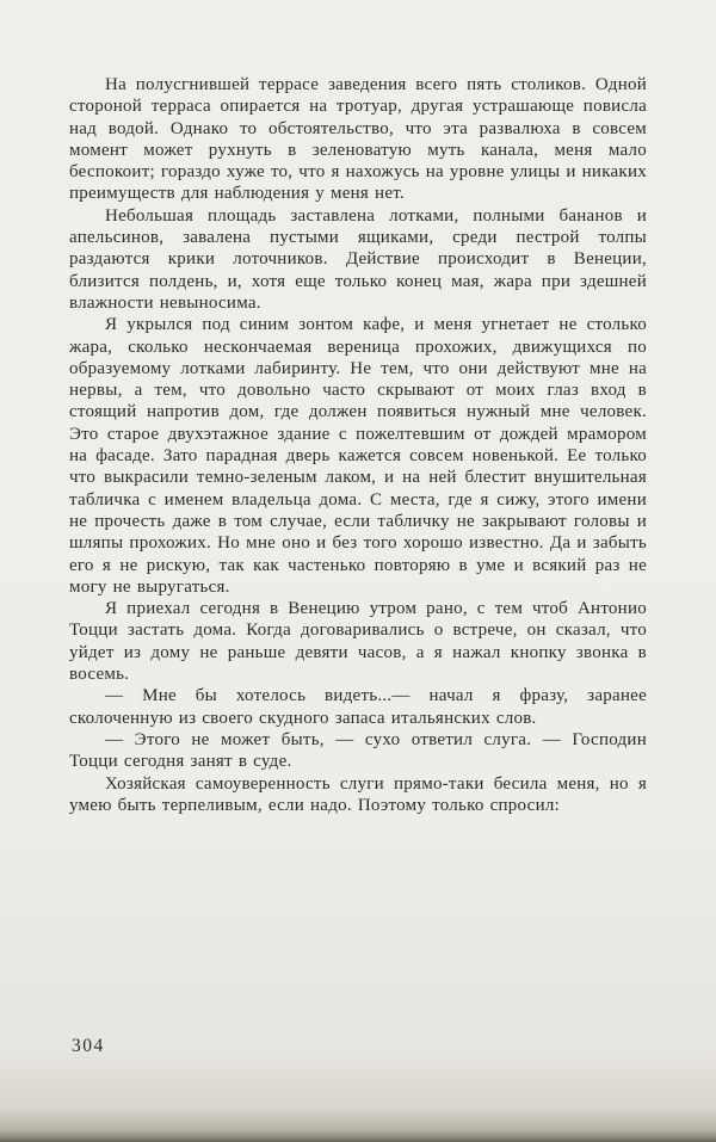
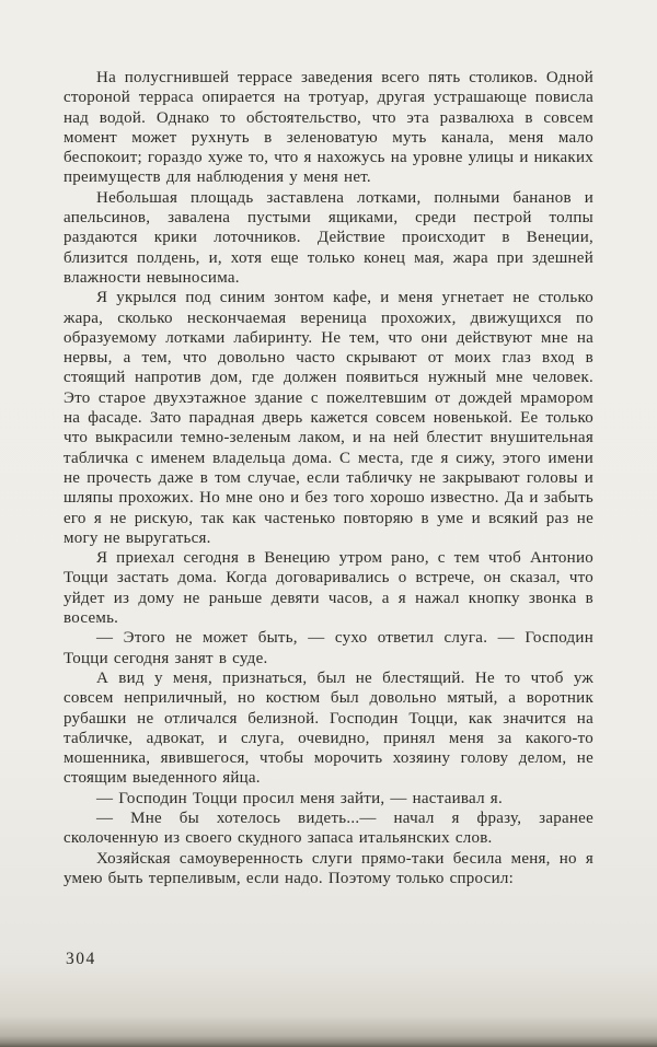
  На полусгнившей террасе заведения всего пять столиков. Одной стороной терраса опирается на тротуар, другая устрашающе повисла над водой. Однако то обстоятельство, что эта развалюха в совсем момент может рухнуть в зеленоватую муть канала, меня мало беспокоит; гораздо хуже то, что я нахожусь на уровне улицы и никаких преимуществ для наблюдения у меня нет.
  Небольшая площадь заставлена лотками, полными бананов и апельсинов, завалена пустыми ящиками, среди пестрой толпы раздаются крики лоточников. Действие происходит в Венеции, близится полдень, и, хотя еще только конец мая, жара при здешней влажности невыносима.
  Я укрылся под синим зонтом кафе, и меня угнетает не столько жара, сколько нескончаемая вереница прохожих, движущихся по образуемому лотками лабиринту. Не тем, что они действуют мне на нервы, а тем, что довольно часто скрывают от моих глаз вход в стоящий напротив дом, где должен появиться нужный мне человек. Это старое двухэтажное здание с пожелтевшим от дождей мрамором на фасаде. Зато парадная дверь кажется совсем новенькой. Ее только что выкрасили темно-зеленым лаком, и на ней блестит внушительная табличка с именем владельца дома. С места, где я сижу, этого имени не прочесть даже в том случае, если табличку не закрывают головы и шляпы прохожих. Но мне оно и без того хорошо известно. Да и забыть его я не рискую, так как частенько повторяю в уме и всякий раз не могу не выругаться.
  Я приехал сегодня в Венецию утром рано, с тем чтоб Антонио Тоцци застать дома. Когда договаривались о встрече, он сказал, что уйдет из дому не раньше девяти часов, а я нажал кнопку звонка в восемь.
- — Мне бы хотелось видеть...— начал я фразу, заранее сколоченную из своего скудного запаса итальянских слов.
+ — Этого не может быть, — сухо ответил слуга. — Господин Тоцци сегодня занят в суде.
+ А вид у меня, признаться, был не блестящий. Не то чтоб уж совсем неприличный, но костюм был довольно мятый, а воротник рубашки не отличался белизной. Господин Тоцци, как значится на табличке, адвокат, и слуга, очевидно, принял меня за какого-то мошенника, явившегося, чтобы морочить хозяину голову делом, не стоящим выеденного яйца.
+ — Господин Тоцци просил меня зайти, — настаивал я.
- — Этого не может быть, — сухо ответил слуга. — Господин Тоцци сегодня занят в суде.
+ — Мне бы хотелось видеть...— начал я фразу, заранее сколоченную из своего скудного запаса итальянских слов.
  Хозяйская самоуверенность слуги прямо-таки бесила меня, но я умею быть терпеливым, если надо. Поэтому только спросил:
  304
